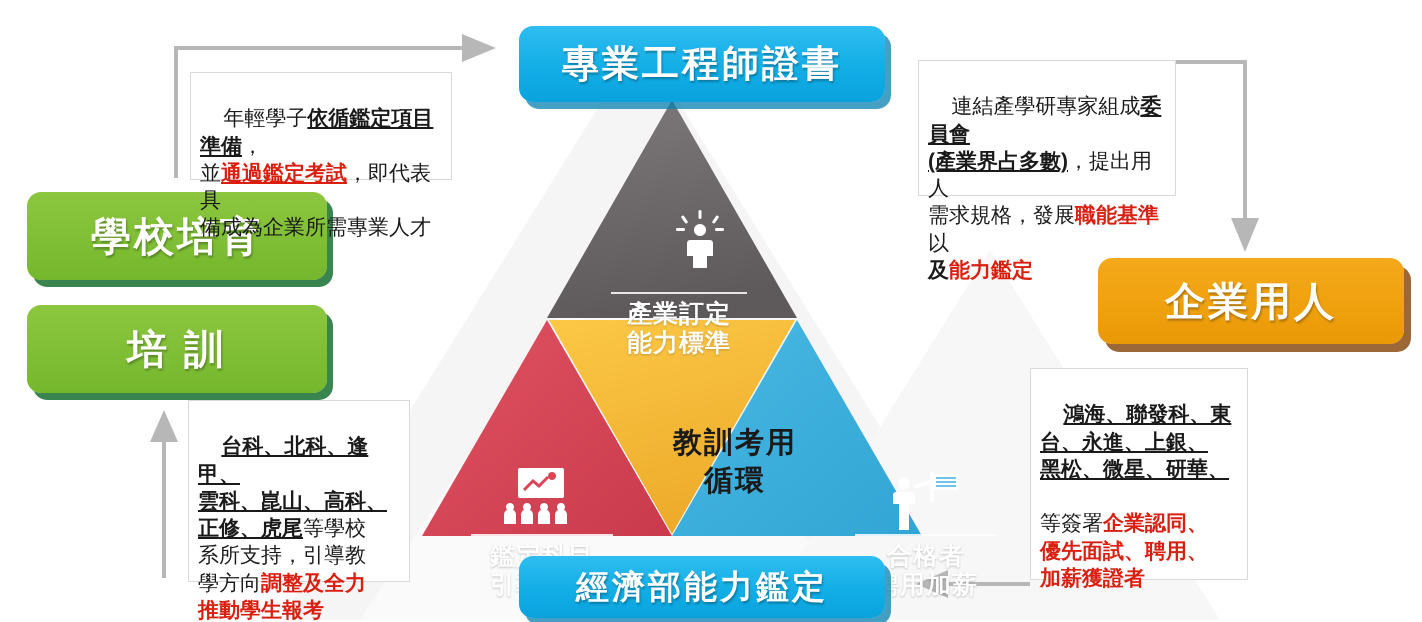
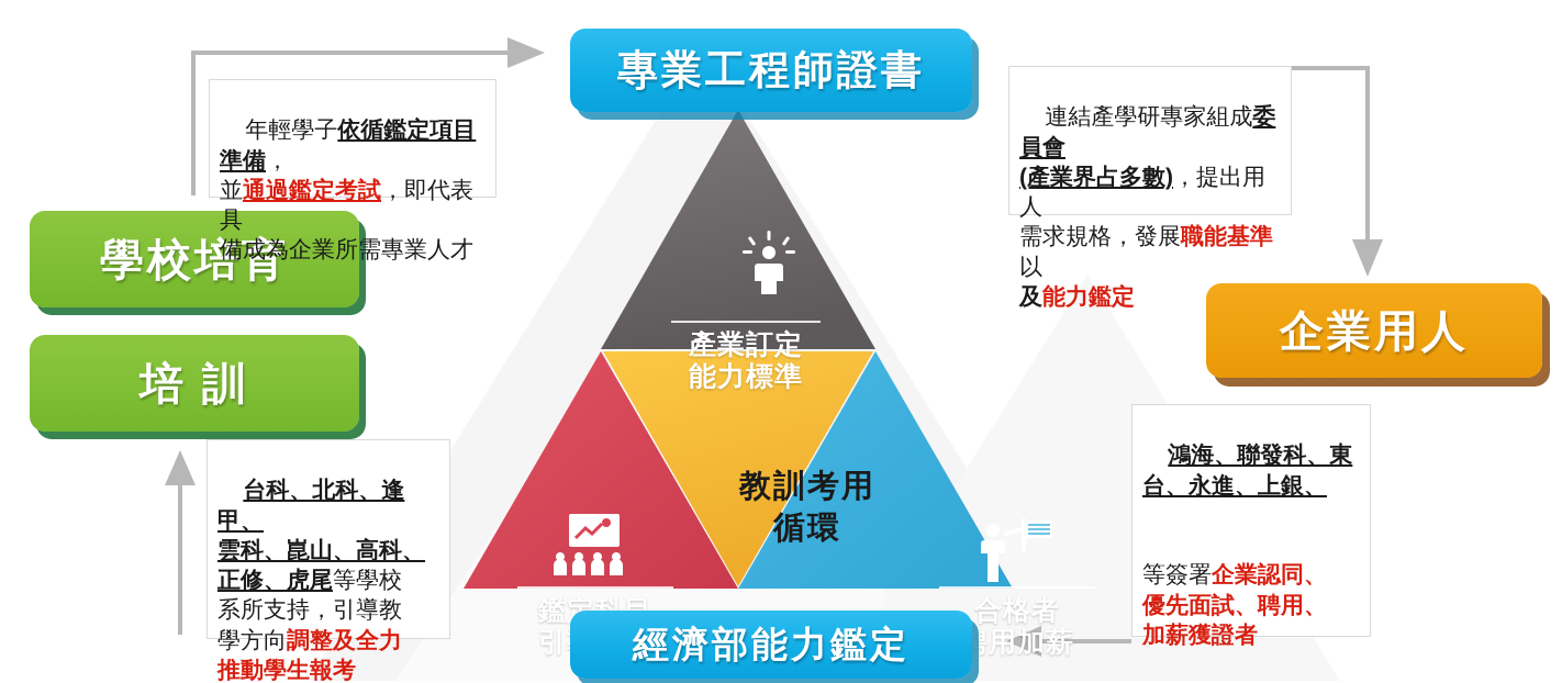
  產業訂定
  能力標準
  合格者
  聘用加薪
  教訓考用
  循環
  專業工程師證書
  經濟部能力鑑定
  學校培
  培 訓
  企業用人
  年輕學子依循鑑定項目準備，
  並通過鑑定考試，即代表具
  備成為企業所需專業人才
  連結產學研專家組成委員會
  (產業界占多數)，提出用人
  需求規格，發展職能基準以
  及能力鑑定
  台科、北科、逢甲、
  雲科、崑山、高科、
  正修、虎尾等學校
  系所支持，引導教
  學方向調整及全力
  推動學生報考
  鴻海、聯發科、東
  台、永進、上銀、
- 黑松、微星、研華、
  等簽署企業認同、
  優先面試、聘用、
  加薪獲證者
